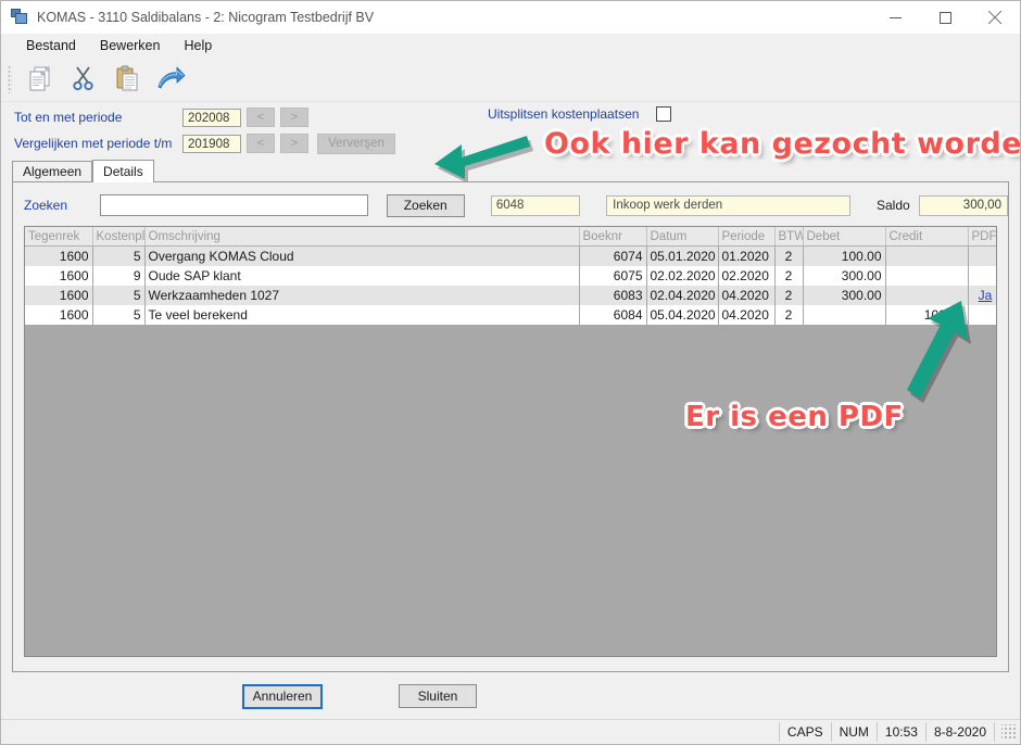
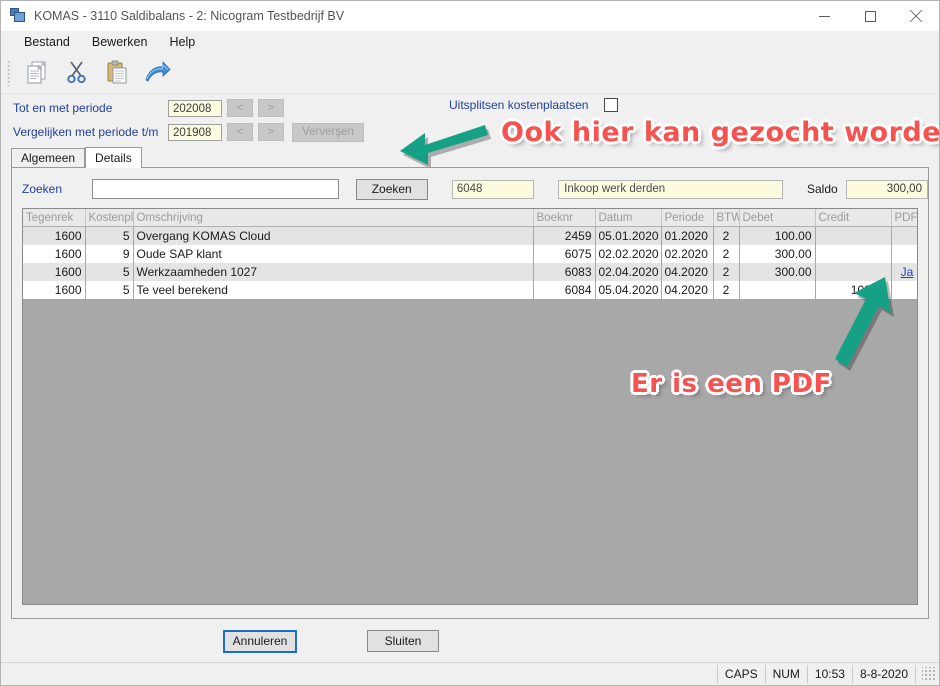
  KOMAS - 3110 Saldibalans - 2: Nicogram Testbedrijf BV
  Bestand
  Bewerken
  Help
  Tot en met periode
  202008
  <
  >
  Vergelijken met periode t/m
  201908
  <
  >
  Ververşen
  Uitsplitsen kostenplaatsen
  Algemeen
  Details
  Zoeken
  Zoeken
  6048
  Inkoop werk derden
  Saldo
  300,00
  Tegenrek	Kostenpl	Omschrijving	Boeknr	Datum	Periode	BTW	Debet	Credit	PDF
- 1600	5	Overgang KOMAS Cloud	6074	05.01.2020	01.2020	2	100.00
+ 1600	5	Overgang KOMAS Cloud	2459	05.01.2020	01.2020	2	100.00
  1600	9	Oude SAP klant	6075	02.02.2020	02.2020	2	300.00
  1600	5	Werkzaamheden 1027	6083	02.04.2020	04.2020	2	300.00		Ja
  1600	5	Te veel berekend	6084	05.04.2020	04.2020	2		1
  Annuleren
  Sluiten
  CAPS
  NUM
  10:53
  8-8-2020
  Ook hier kan gezocht worde
  Er is een PDF
